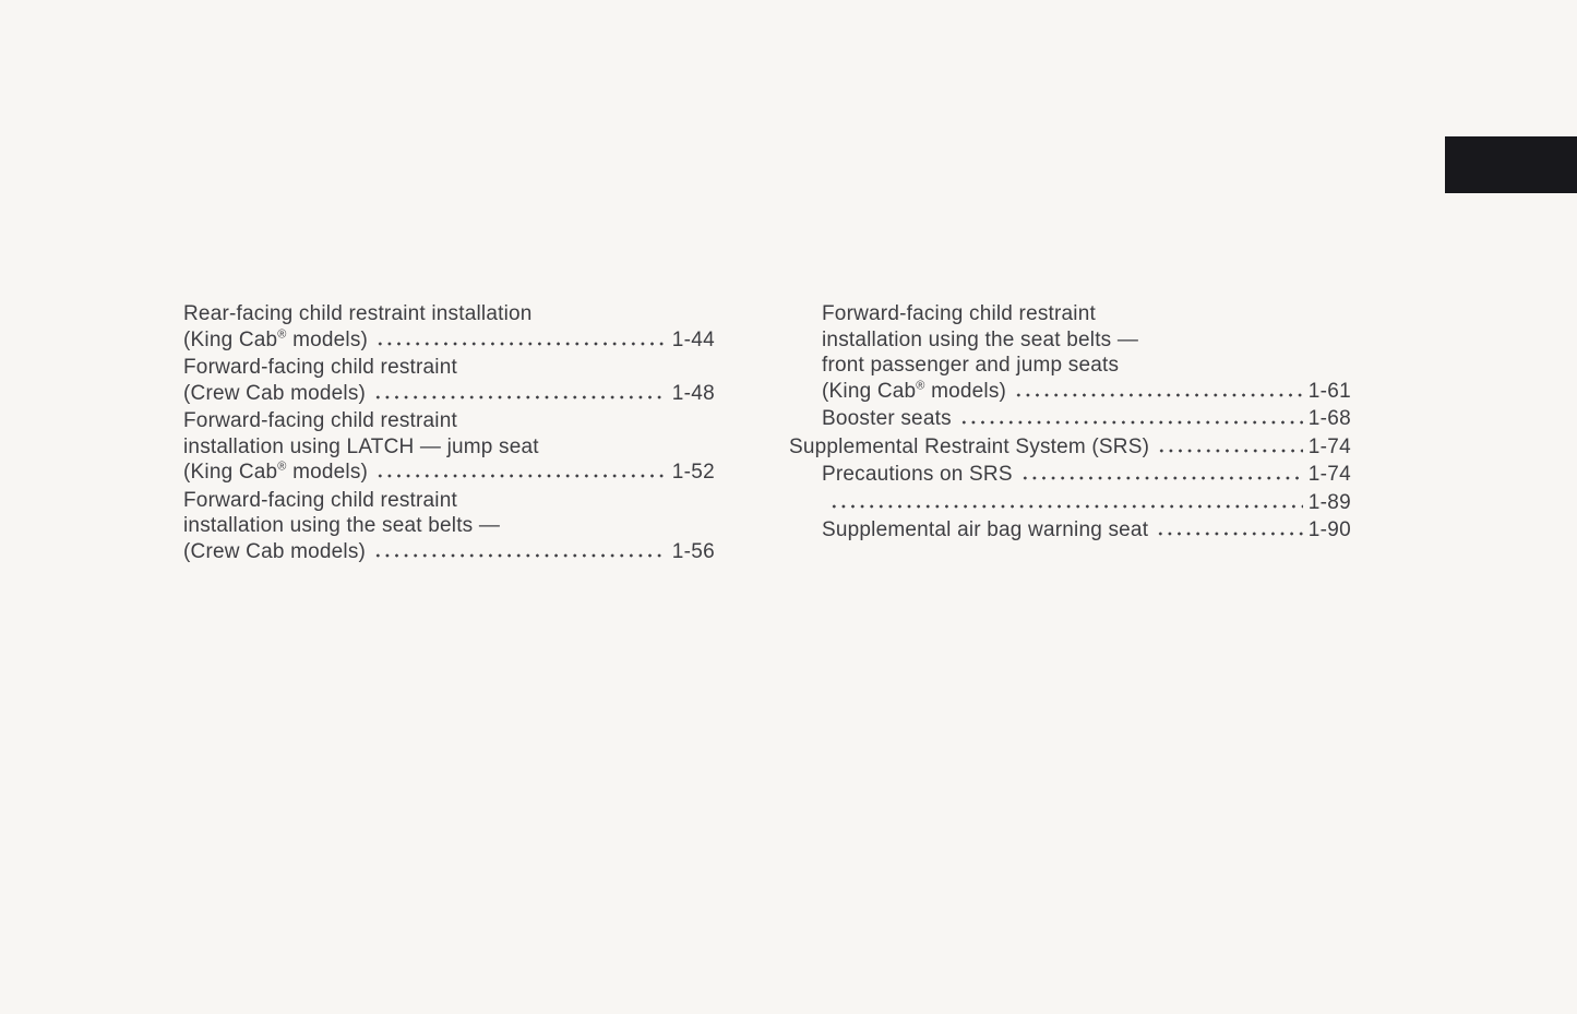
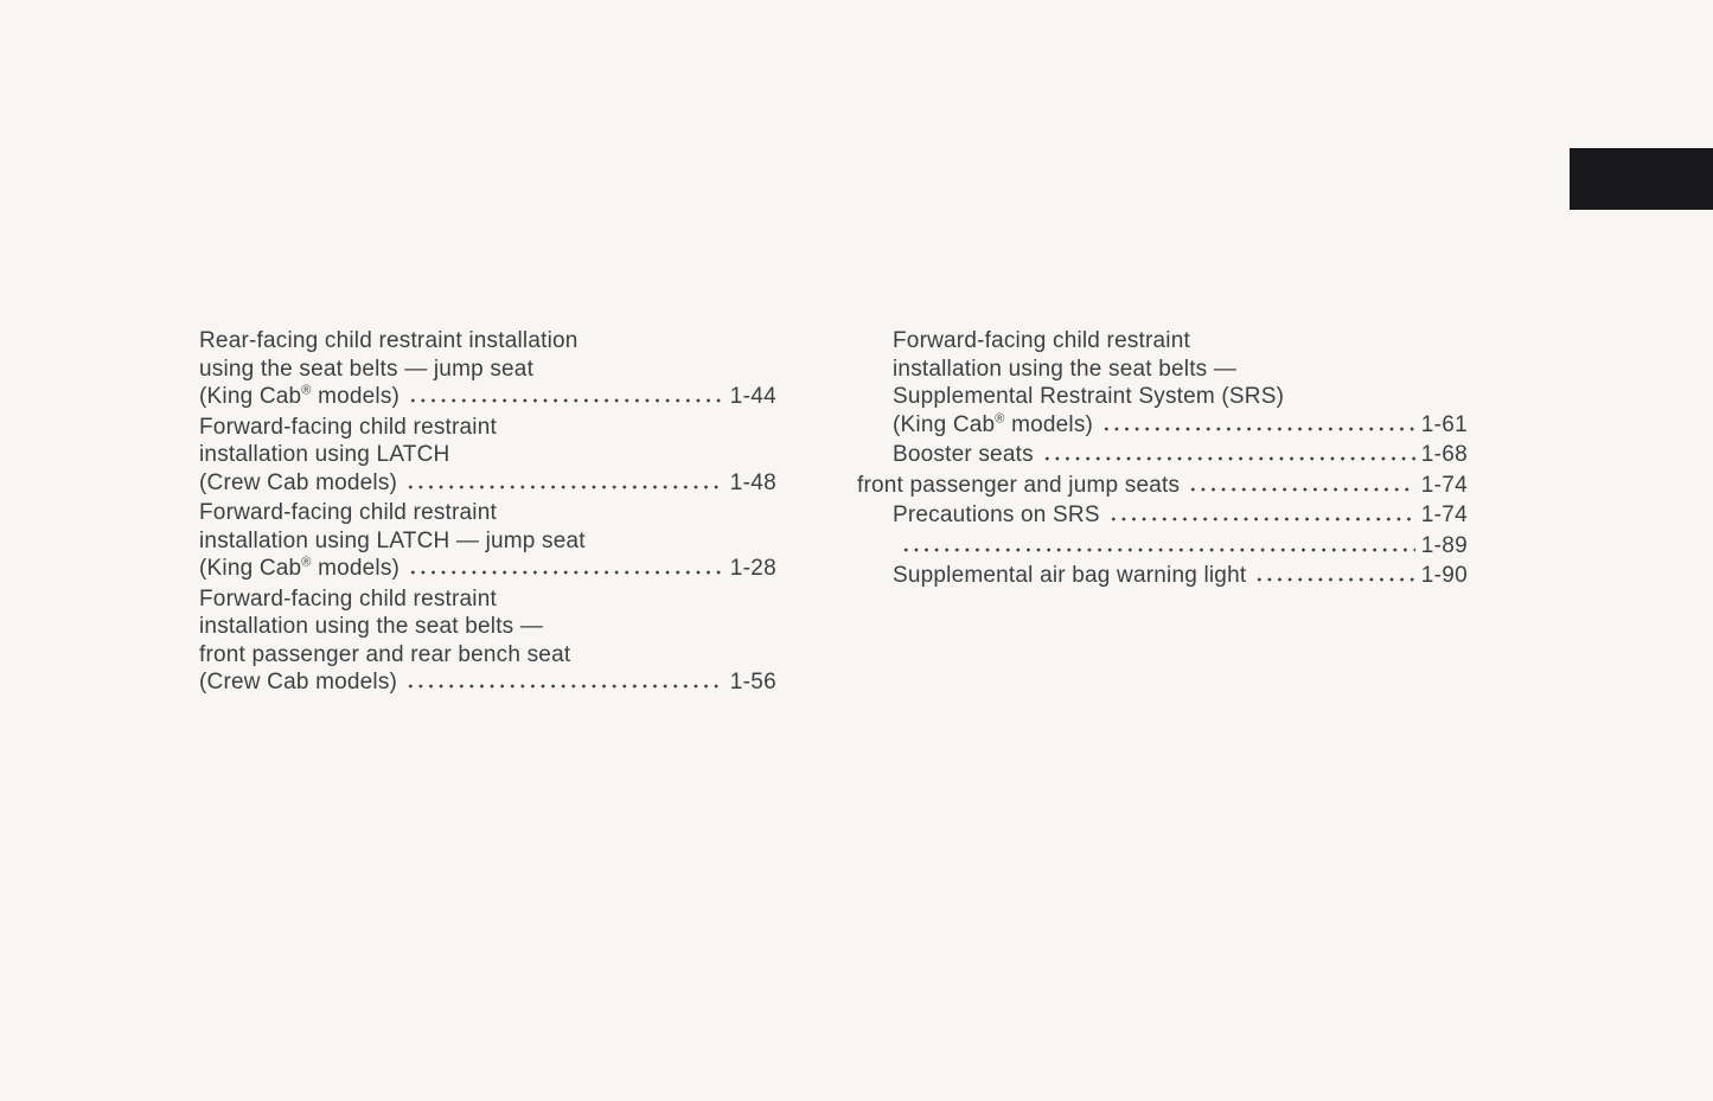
  Rear-facing child restraint installation
+ using the seat belts — jump seat
  (King Cab® models)
  1-44
  Forward-facing child restraint
+ installation using LATCH
  (Crew Cab models)
  1-48
  Forward-facing child restraint
  installation using LATCH — jump seat
  (King Cab® models)
- 1-52
+ 1-28
  Forward-facing child restraint
  installation using the seat belts —
+ front passenger and rear bench seat
  (Crew Cab models)
  1-56
  Forward-facing child restraint
  installation using the seat belts —
- front passenger and jump seats
+ Supplemental Restraint System (SRS)
  (King Cab® models)
  1-61
  Booster seats
  1-68
- Supplemental Restraint System (SRS)
+ front passenger and jump seats
  1-74
  Precautions on SRS
  1-74
  1-89
- Supplemental air bag warning seat
+ Supplemental air bag warning light
  1-90
